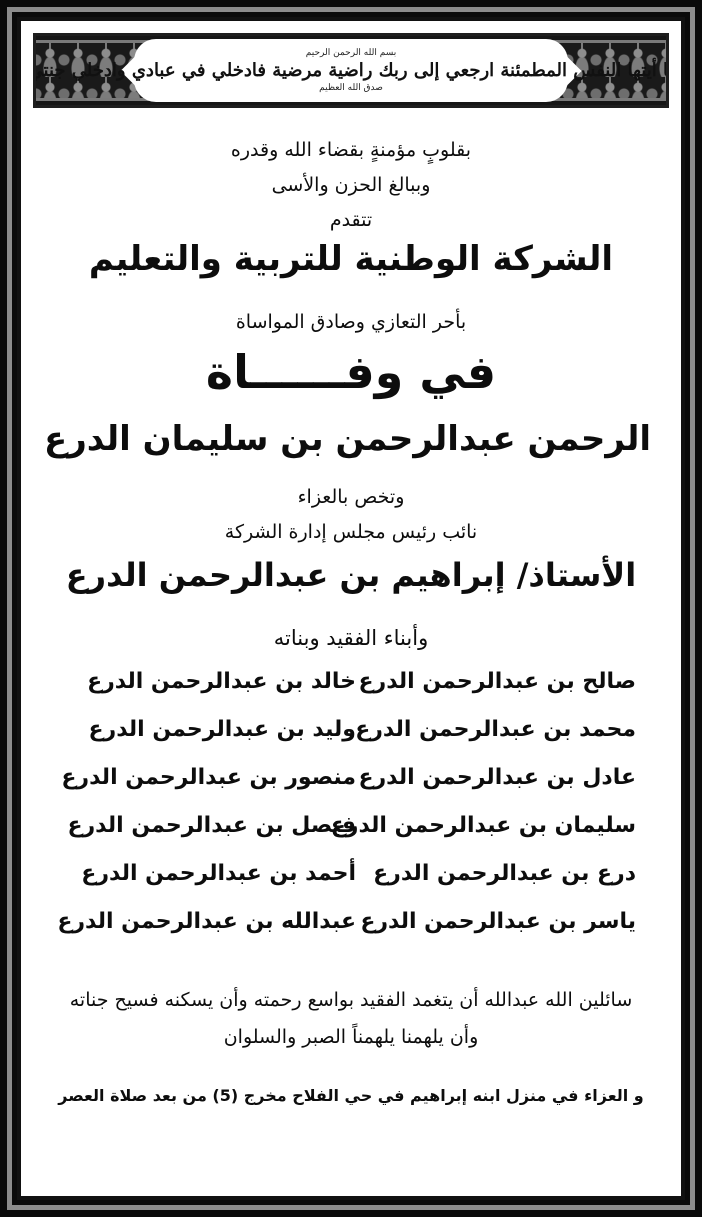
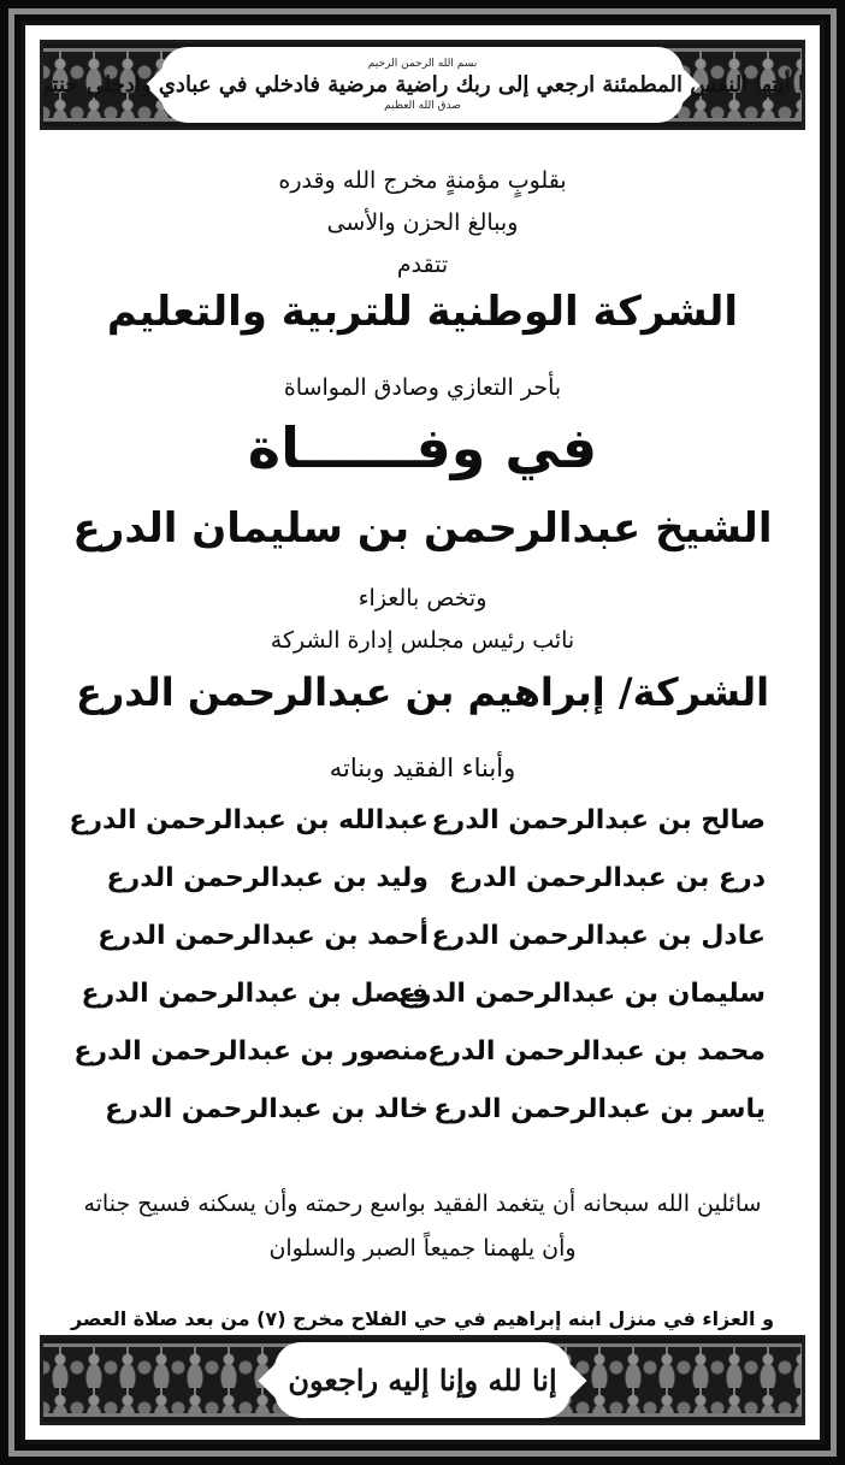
  بسم الله الرحمن الرحيم
  ا أيتها النفس المطمئنة ارجعي إلى ربك راضية مرضية فادخلي في عبادي وادخلي جنتي
  صدق الله العظيم
- بقلوبٍ مؤمنةٍ بقضاء الله وقدره
+ بقلوبٍ مؤمنةٍ مخرج الله وقدره
  وببالغ الحزن والأسى
  تتقدم
  الشركة الوطنية للتربية والتعليم
  بأحر التعازي وصادق المواساة
  في وفــــــاة
- الرحمن عبدالرحمن بن سليمان الدرع
+ الشيخ عبدالرحمن بن سليمان الدرع
  وتخص بالعزاء
  نائب رئيس مجلس إدارة الشركة
- الأستاذ/ إبراهيم بن عبدالرحمن الدرع
+ الشركة/ إبراهيم بن عبدالرحمن الدرع
  وأبناء الفقيد وبناته
  صالح بن عبدالرحمن الدرع
- محمد بن عبدالرحمن الدرع
+ درع بن عبدالرحمن الدرع
  عادل بن عبدالرحمن الدرع
  سليمان بن عبدالرحمن الدرع
- درع بن عبدالرحمن الدرع
+ محمد بن عبدالرحمن الدرع
  ياسر بن عبدالرحمن الدرع
- خالد بن عبدالرحمن الدرع
+ عبدالله بن عبدالرحمن الدرع
  وليد بن عبدالرحمن الدرع
- منصور بن عبدالرحمن الدرع
+ أحمد بن عبدالرحمن الدرع
  فيصل بن عبدالرحمن الدرع
- أحمد بن عبدالرحمن الدرع
+ منصور بن عبدالرحمن الدرع
- عبدالله بن عبدالرحمن الدرع
+ خالد بن عبدالرحمن الدرع
- سائلين الله عبدالله أن يتغمد الفقيد بواسع رحمته وأن يسكنه فسيح جناته
+ سائلين الله سبحانه أن يتغمد الفقيد بواسع رحمته وأن يسكنه فسيح جناته
- وأن يلهمنا يلهمناً الصبر والسلوان
+ وأن يلهمنا جميعاً الصبر والسلوان
- و العزاء في منزل ابنه إبراهيم في حي الفلاح مخرج (5) من بعد صلاة العصر
+ و العزاء في منزل ابنه إبراهيم في حي الفلاح مخرج (٧) من بعد صلاة العصر
+ إنا لله وإنا إليه راجعون
